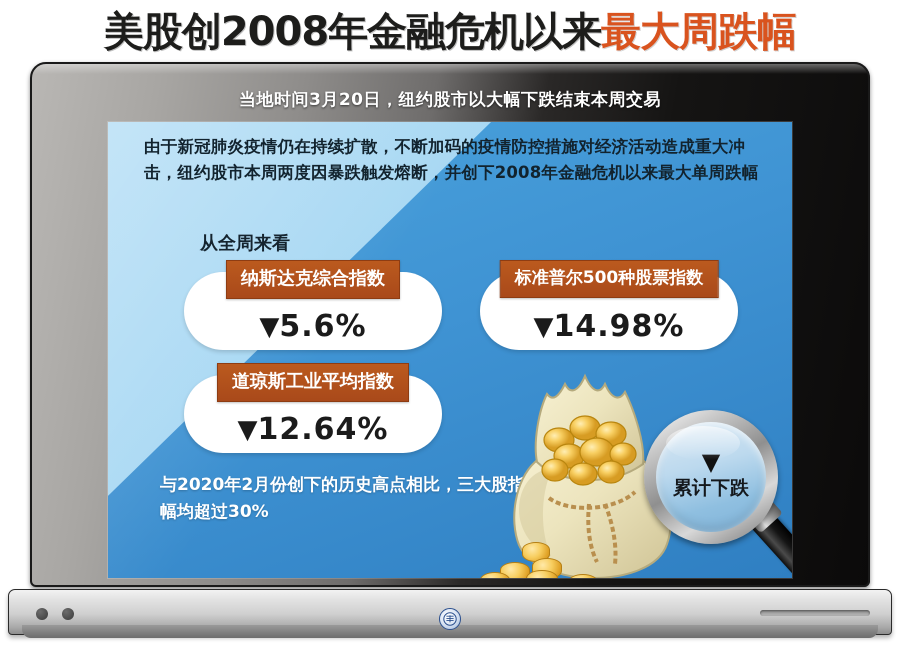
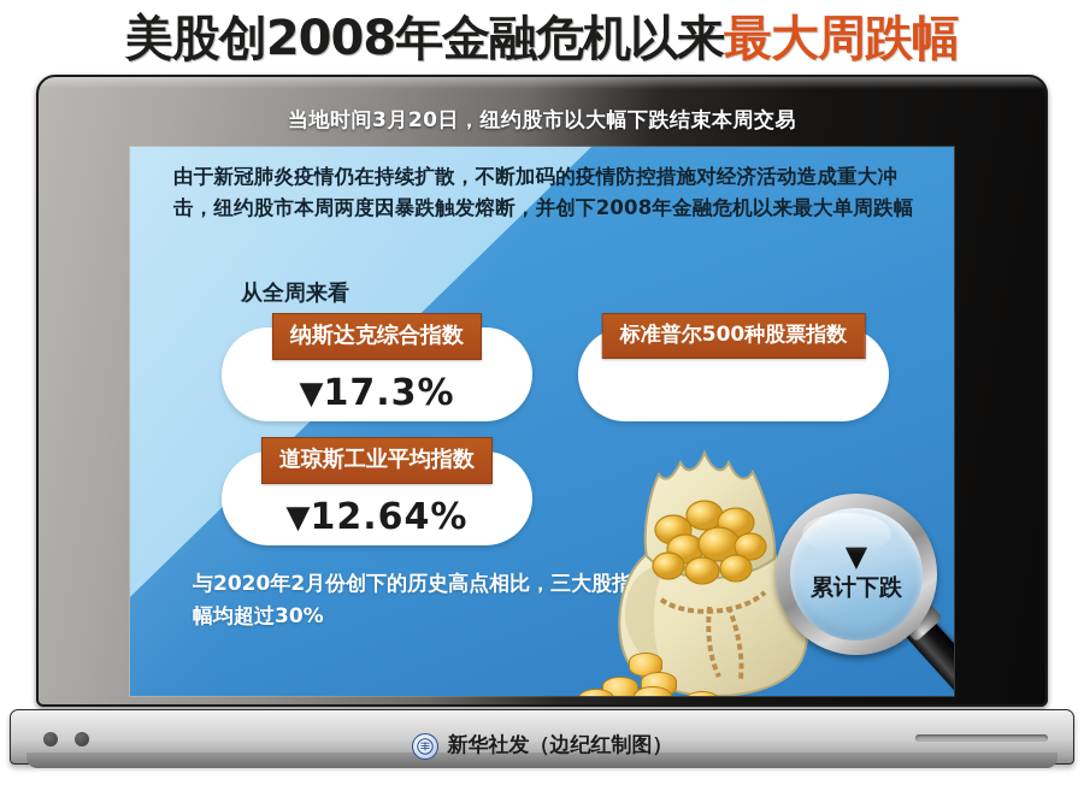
  美股创2008年金融危机以来最大周跌幅
  当地时间3月20日，纽约股市以大幅下跌结束本周交易
  由于新冠肺炎疫情仍在持续扩散，不断加码的疫情防控措施对经济活动造成重大冲击，纽约股市本周两度因暴跌触发熔断，并创下2008年金融危机以来最大单周跌幅
  从全周来看
  纳斯达克综合指数
- ▼5.6%
+ ▼17.3%
  标准普尔500种股票指数
- ▼14.98%
  道琼斯工业平均指数
  ▼12.64%
  与2020年2月份创下的历史高点相比，三大股指幅均超过30%
  ▼
  累计下跌
+ 新华社发（边纪红制图）
